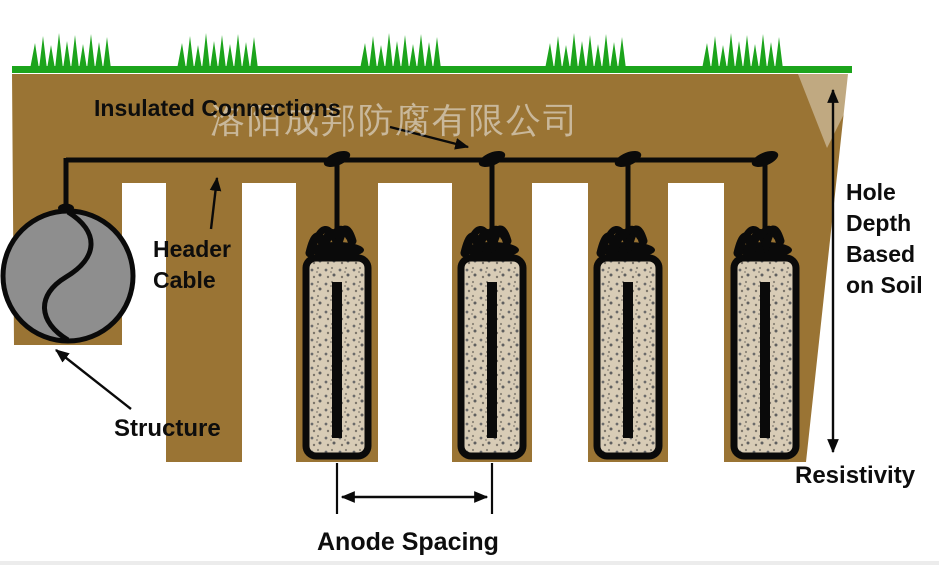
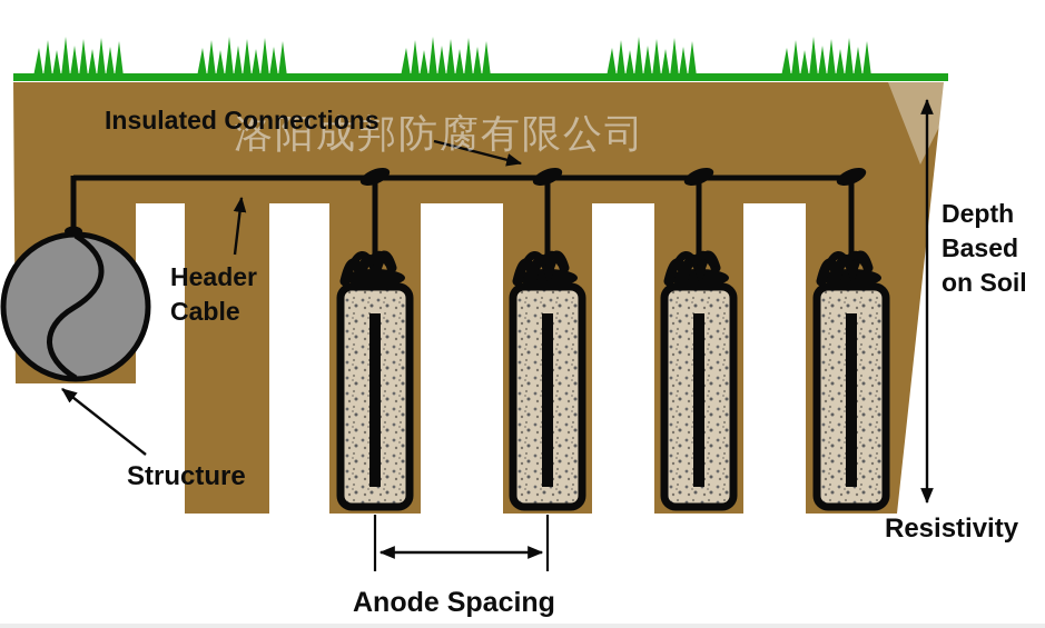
  洛阳成邦防腐有限公司
  Insulated Connections
  Header
  Cable
  Structure
- Hole
  Depth
  Based
  on Soil
  Resistivity
  Anode Spacing
